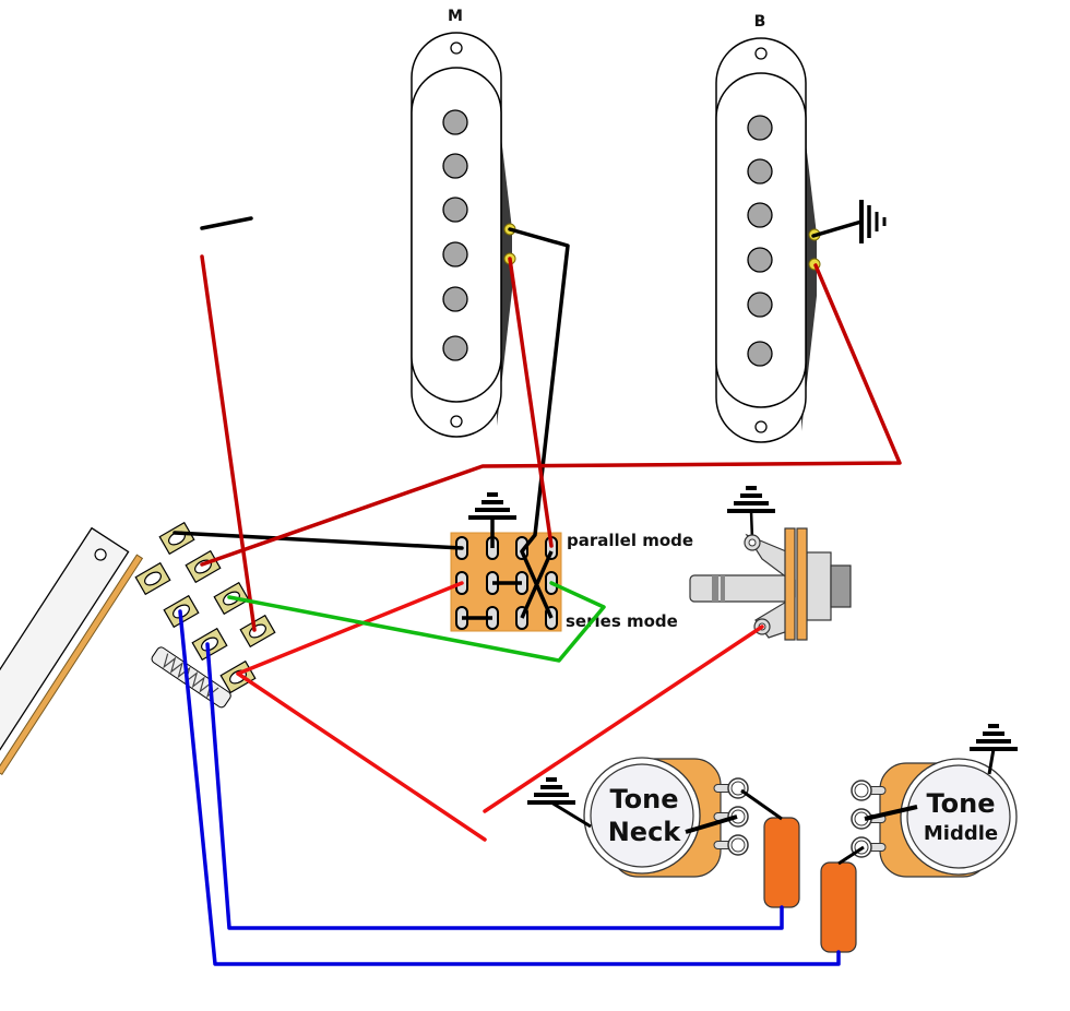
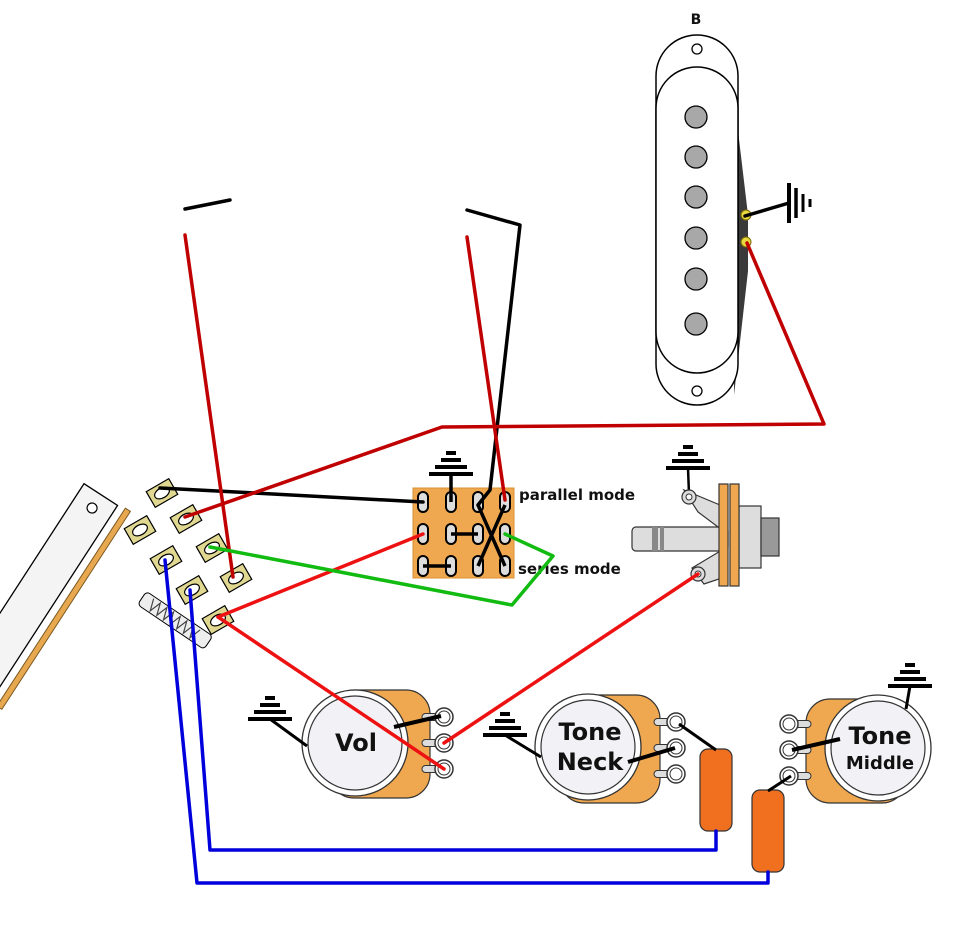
- M
  B
  parallel mode
  seies mode
+ Vol
  Tone
  Neck
  Tone
  Middle
